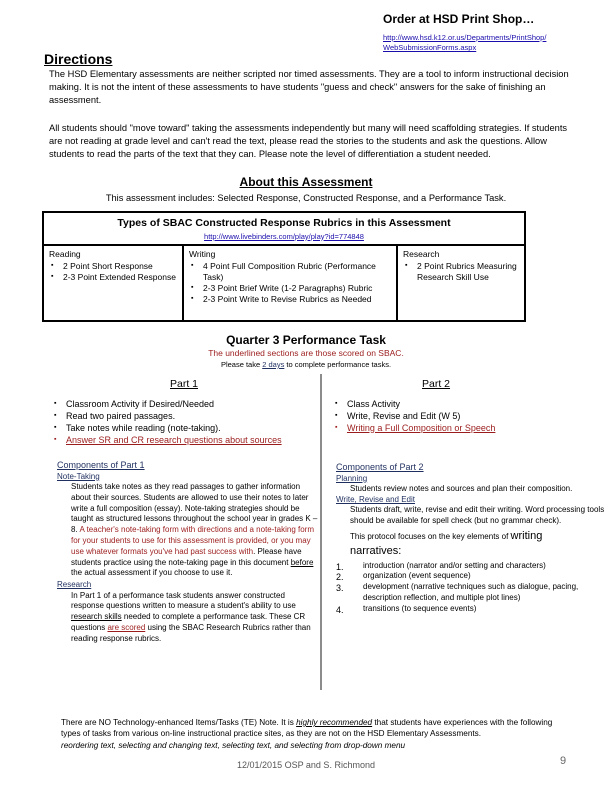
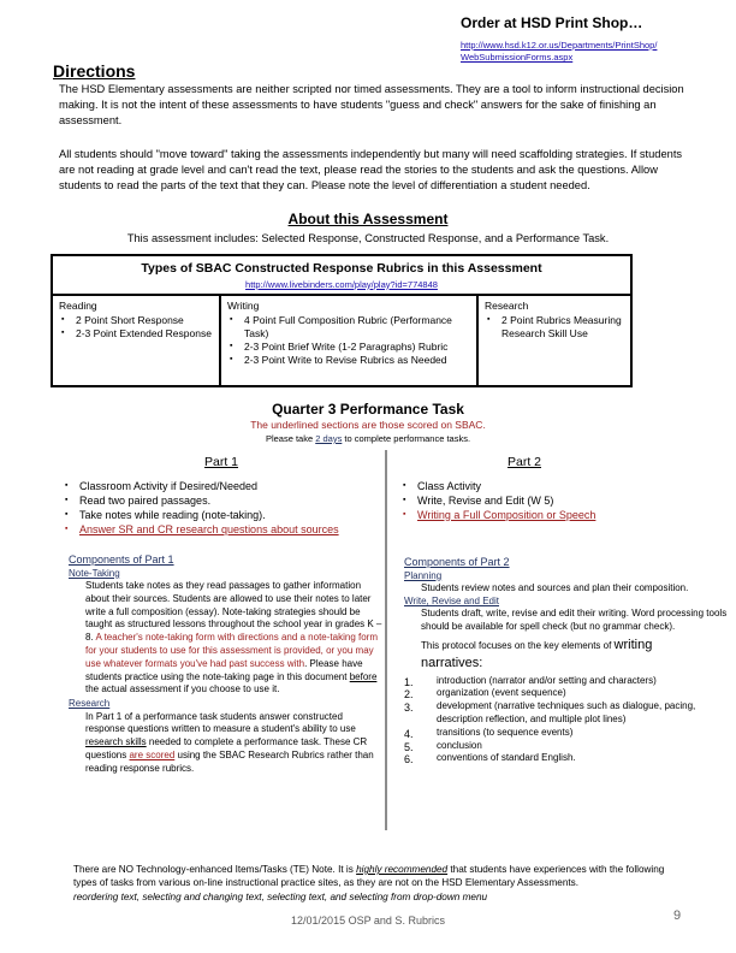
  Order at HSD Print Shop…
  http://www.hsd.k12.or.us/Departments/PrintShop/
  WebSubmissionForms.aspx
  Directions
  The HSD Elementary assessments are neither scripted nor timed assessments. They are a tool to inform instructional decision making. It is not the intent of these assessments to have students "guess and check" answers for the sake of finishing an assessment.
  All students should "move toward" taking the assessments independently but many will need scaffolding strategies. If students are not reading at grade level and can't read the text, please read the stories to the students and ask the questions. Allow students to read the parts of the text that they can. Please note the level of differentiation a student needed.
  About this Assessment
  This assessment includes: Selected Response, Constructed Response, and a Performance Task.
  Types of SBAC Constructed Response Rubrics in this Assessment
  http://www.livebinders.com/play/play?id=774848
  Reading
  2 Point Short Response
  2-3 Point Extended Response
  Writing
  4 Point Full Composition Rubric (Performance Task)
  2-3 Point Brief Write (1-2 Paragraphs) Rubric
  2-3 Point Write to Revise Rubrics as Needed
  Research
  2 Point Rubrics Measuring Research Skill Use
  Quarter 3 Performance Task
  The underlined sections are those scored on SBAC.
  Please take 2 days to complete performance tasks.
  Part 1
  Classroom Activity if Desired/Needed
  Read two paired passages.
  Take notes while reading (note-taking).
  Answer SR and CR research questions about sources
  Components of Part 1
  Note-Taking
  Students take notes as they read passages to gather information about their sources. Students are allowed to use their notes to later write a full composition (essay). Note-taking strategies should be taught as structured lessons throughout the school year in grades K – 8. A teacher's note-taking form with directions and a note-taking form for your students to use for this assessment is provided, or you may use whatever formats you've had past success with. Please have students practice using the note-taking page in this document before the actual assessment if you choose to use it.
  Research
  In Part 1 of a performance task students answer constructed response questions written to measure a student's ability to use research skills needed to complete a performance task. These CR questions are scored using the SBAC Research Rubrics rather than reading response rubrics.
  Part 2
  Class Activity
  Write, Revise and Edit (W 5)
  Writing a Full Composition or Speech
  Components of Part 2
  Planning
  Students review notes and sources and plan their composition.
  Write, Revise and Edit
  Students draft, write, revise and edit their writing. Word processing tools should be available for spell check (but no grammar check).
  This protocol focuses on the key elements of writing
  narratives:
  1.
  introduction (narrator and/or setting and characters)
  2.
  organization (event sequence)
  3.
  development (narrative techniques such as dialogue, pacing, description reflection, and multiple plot lines)
  4.
  transitions (to sequence events)
+ 5.
+ conclusion
+ 6.
+ conventions of standard English.
  There are NO Technology-enhanced Items/Tasks (TE) Note. It is highly recommended that students have experiences with the following types of tasks from various on-line instructional practice sites, as they are not on the HSD Elementary Assessments.
  reordering text, selecting and changing text, selecting text, and selecting from drop-down menu
- 12/01/2015 OSP and S. Richmond
+ 12/01/2015 OSP and S. Rubrics
  9
